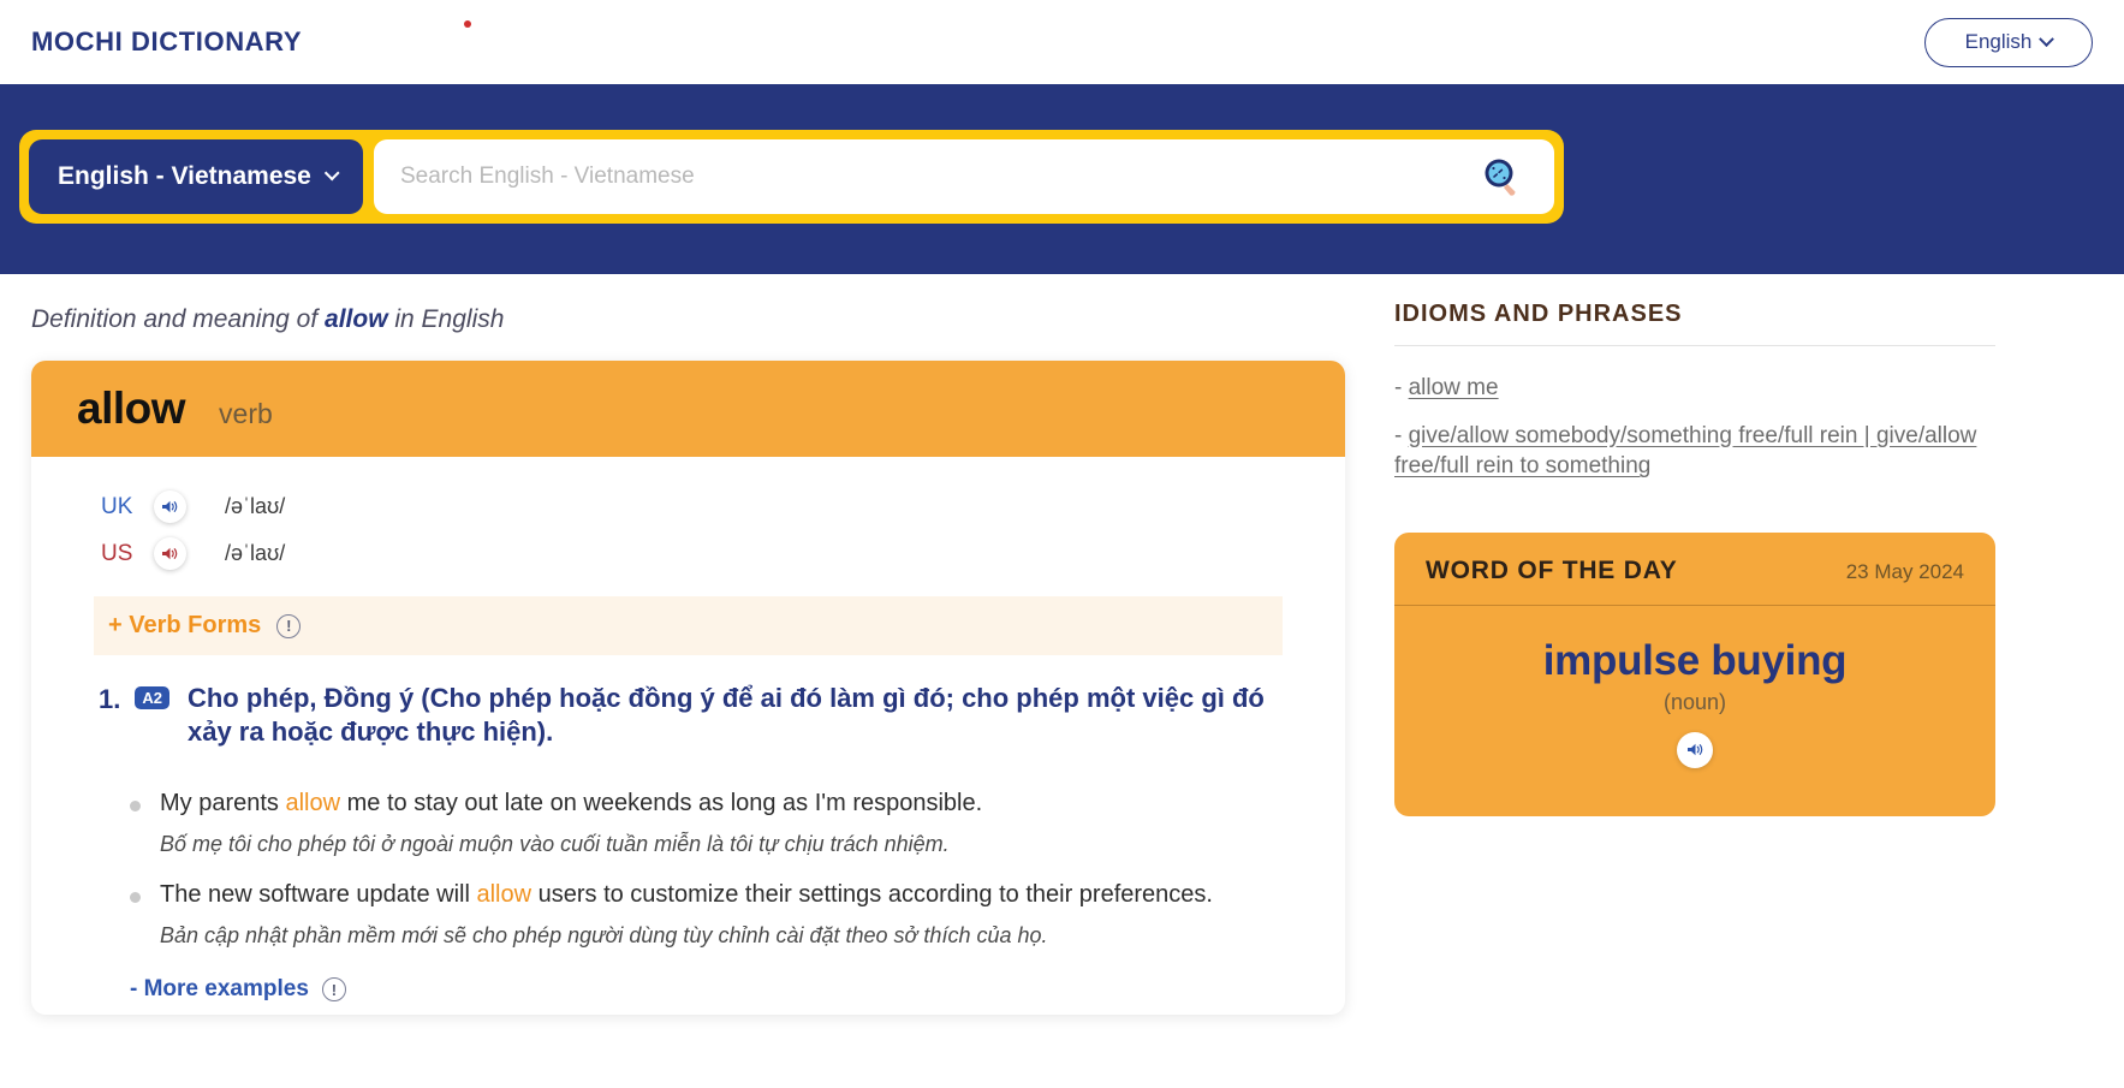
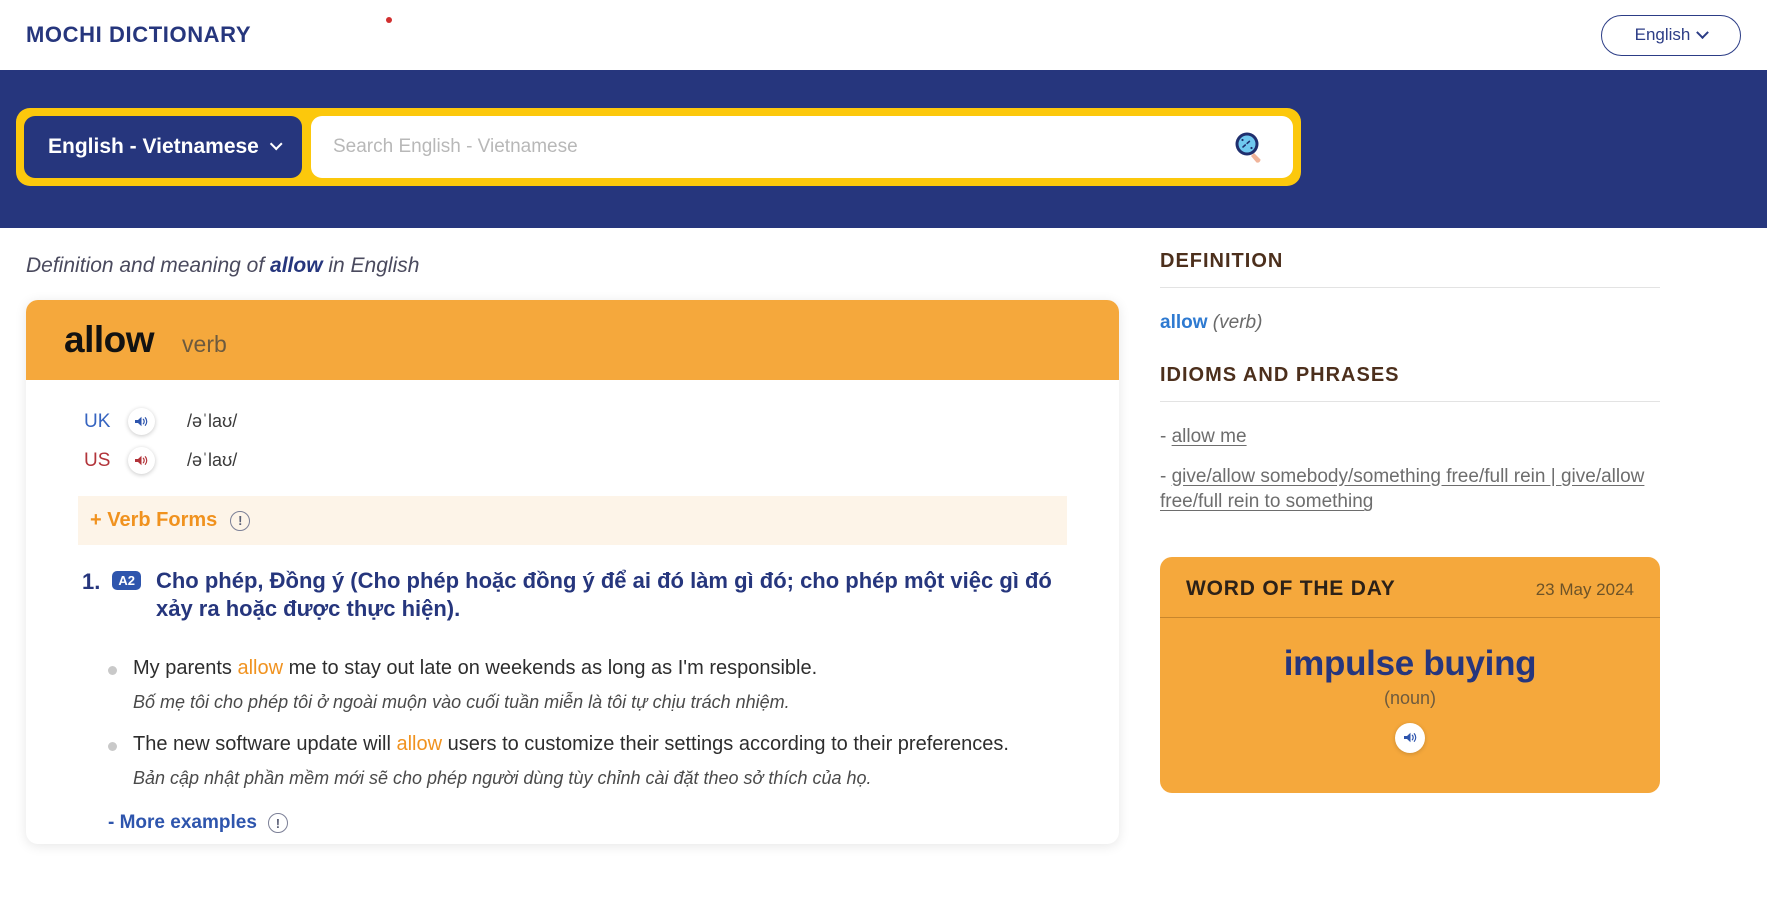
  MOCHI DICTIONARY
  English
  English - Vietnamese
  Search English - Vietnamese
  Definition and meaning of allow in English
  allow
  verb
  UK
  /əˈlaʊ/
  US
  /əˈlaʊ/
  + Verb Forms
  !
  1.
  A2
  Cho phép, Đồng ý (Cho phép hoặc đồng ý để ai đó làm gì đó; cho phép một việc gì đó xảy ra hoặc được thực hiện).
  My parents allow me to stay out late on weekends as long as I'm responsible.
  Bố mẹ tôi cho phép tôi ở ngoài muộn vào cuối tuần miễn là tôi tự chịu trách nhiệm.
  The new software update will allow users to customize their settings according to their preferences.
  Bản cập nhật phần mềm mới sẽ cho phép người dùng tùy chỉnh cài đặt theo sở thích của họ.
  - More examples
  !
+ DEFINITION
+ allow (verb)
  IDIOMS AND PHRASES
  - allow me
  - give/allow somebody/something free/full rein | give/allow free/full rein to something
  WORD OF THE DAY
  23 May 2024
  impulse buying
  (noun)
